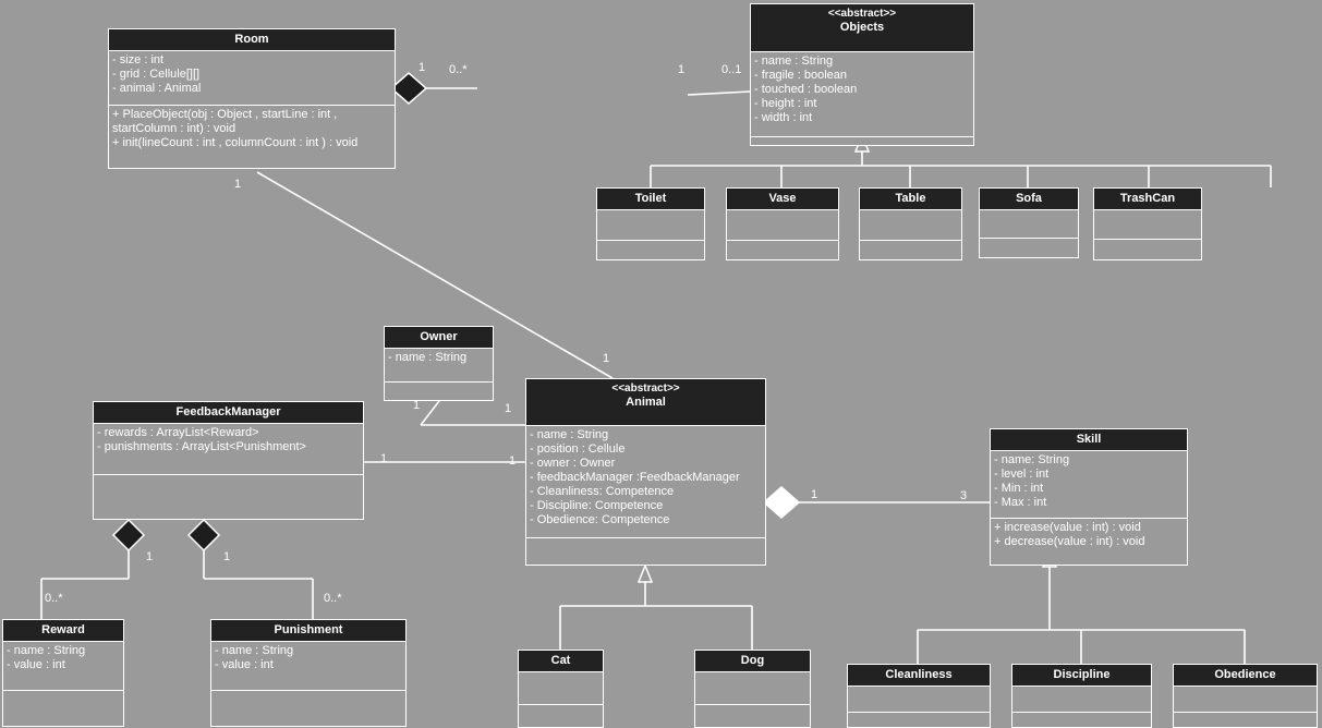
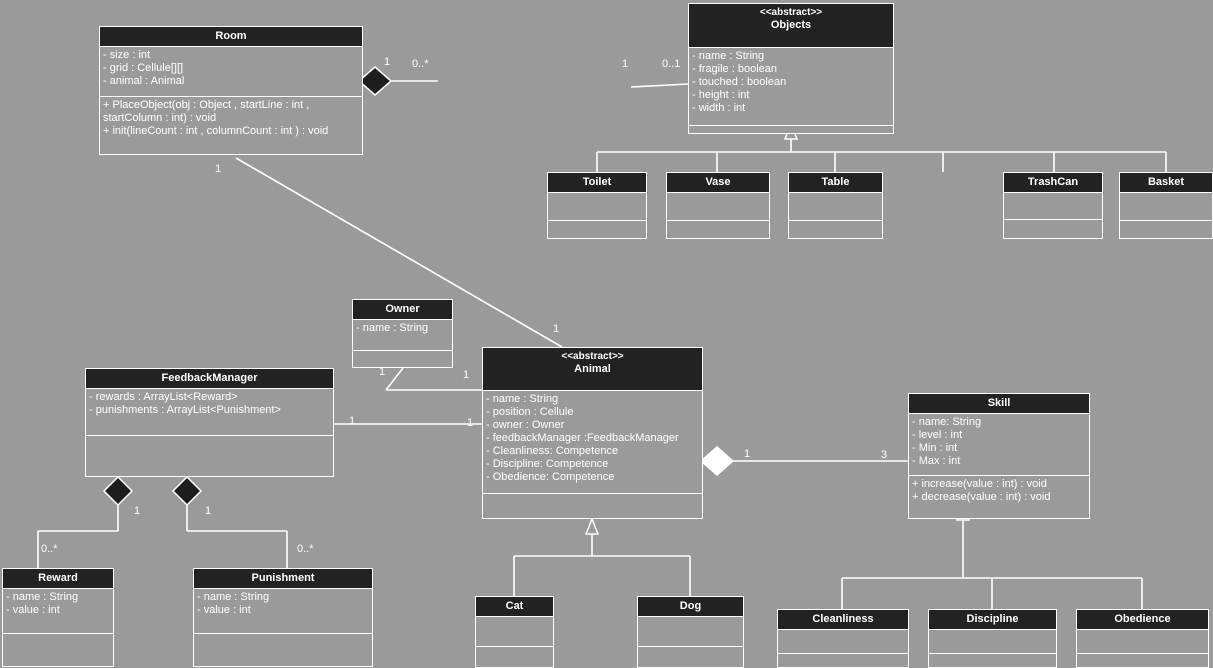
  Room
  - size : int
  - grid : Cellule[][]
  - animal : Animal
  + PlaceObject(obj : Object , startLine : int , startColumn : int) : void
  + init(lineCount : int , columnCount : int ) : void
  <<abstract>>
  Objects
  - name : String
  - fragile : boolean
  - touched : boolean
  - height : int
  - width : int
  Toilet
  Vase
  Table
- Sofa
  TrashCan
+ Basket
  Owner
  - name : String
  <<abstract>>
  Animal
  - name : String
  - position : Cellule
  - owner : Owner
  - feedbackManager :FeedbackManager
  - Cleanliness: Competence
  - Discipline: Competence
  - Obedience: Competence
  FeedbackManager
  - rewards : ArrayList<Reward>
  - punishments : ArrayList<Punishment>
  Skill
  - name: String
  - level : int
  - Min : int
  - Max : int
  + increase(value : int) : void
  + decrease(value : int) : void
  Reward
  - name : String
  - value : int
  Punishment
  - name : String
  - value : int
  Cat
  Dog
  Cleanliness
  Discipline
  Obedience
  1
  0..*
  1
  0..1
  1
  1
  1
  1
  1
  1
  1
  3
  1
  0..*
  1
  0..*
